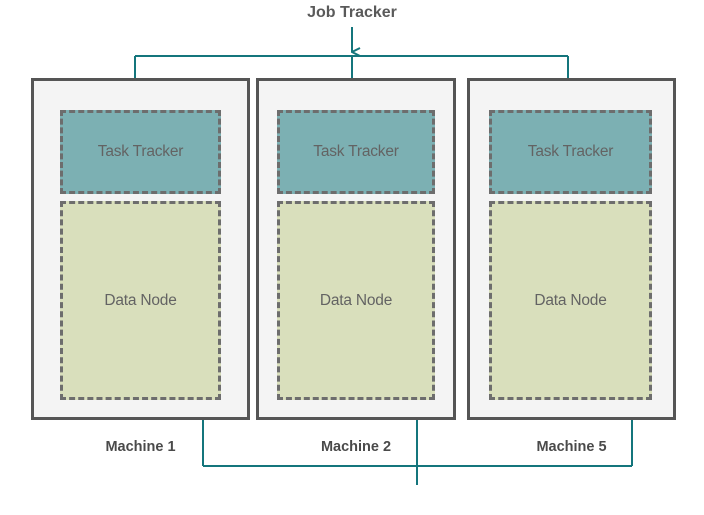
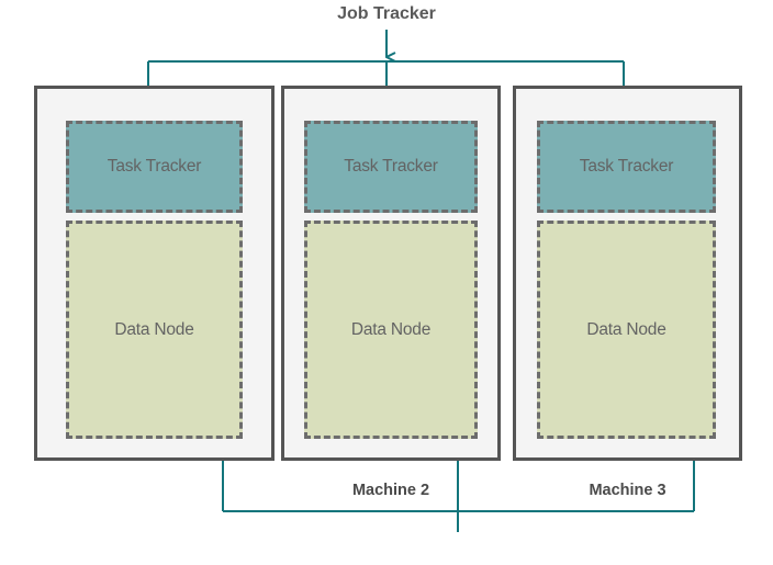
  Job Tracker
  Task Tracker
  Data Node
- Machine 1
  Task Tracker
  Data Node
  Machine 2
  Task Tracker
  Data Node
- Machine 5
+ Machine 3
